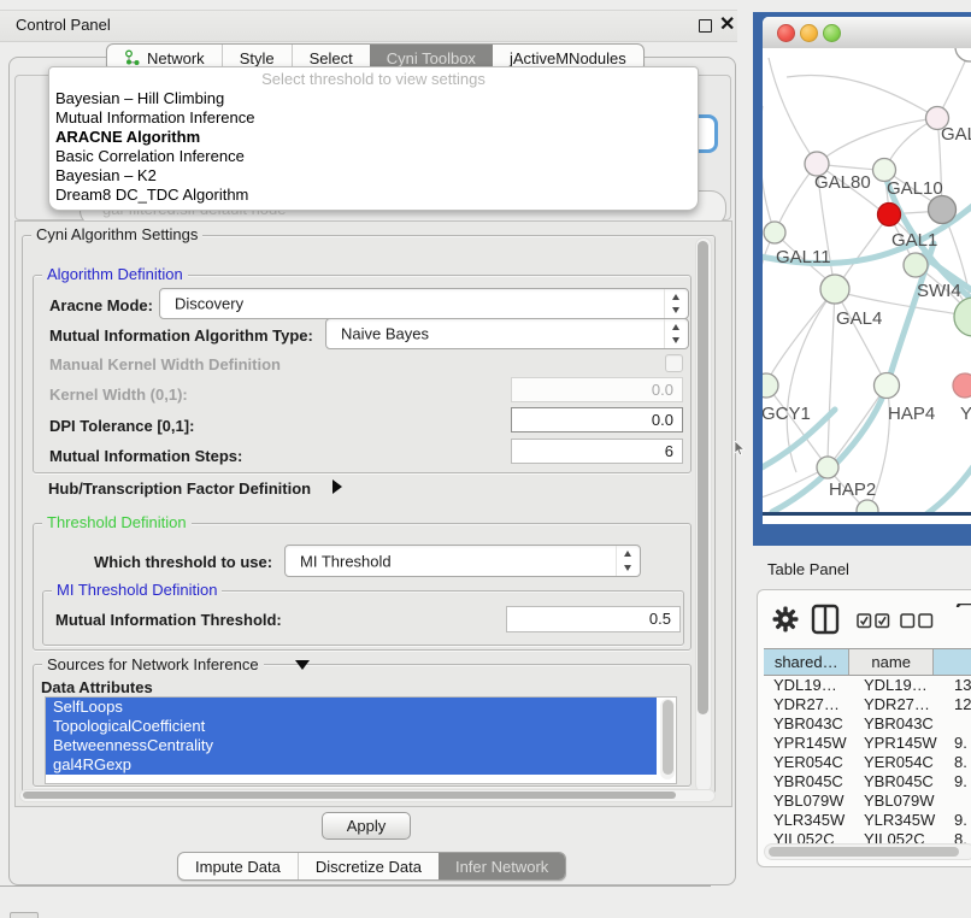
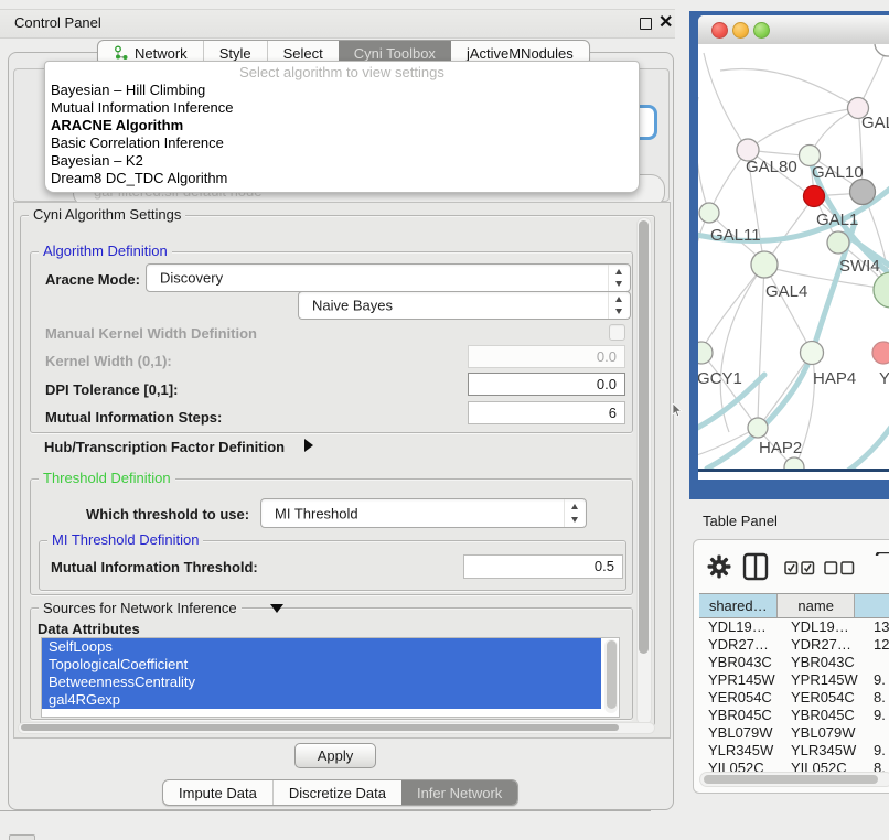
  Control Panel
  ✕
  Network
  Style
  Select
  Cyni Toolbox
  jActiveMNodules
- Select threshold to view settings
+ Select algorithm to view settings
  Bayesian – Hill Climbing
  Mutual Information Inference
  ARACNE Algorithm
  Basic Correlation Inference
  Bayesian – K2
  Dream8 DC_TDC Algorithm
  Cyni Algorithm Settings
  Algorithm Definition
  Aracne Mode:
  Discovery
- Mutual Information Algorithm Type:
  Naive Bayes
  Manual Kernel Width Definition
  Kernel Width (0,1):
  0.0
  DPI Tolerance [0,1]:
  0.0
  Mutual Information Steps:
  6
  Hub/Transcription Factor Definition
  Threshold Definition
  Which threshold to use:
  MI Threshold
  MI Threshold Definition
  Mutual Information Threshold:
  0.5
  Sources for Network Inference
  Data Attributes
  SelfLoops
  TopologicalCoefficient
  BetweennessCentrality
  gal4RGexp
  Apply
  Impute Data
  Discretize Data
  Infer Network
  GAL80
  GAL10
  GAL1
  GAL11
  SWI4
  GAL4
  GCY1
  HAP4
  Y
  HAP2
  Table Panel
  shared…
  name
  YDL19…
  YDL19…
  13
  YDR27…
  YDR27…
  12
  YBR043C
  YBR043C
  YPR145W
  YPR145W
  9.
  YER054C
  YER054C
  8.
  YBR045C
  YBR045C
  9.
  YBL079W
  YBL079W
  YLR345W
  YLR345W
  9.
  YIL052C
  YIL052C
  8.
